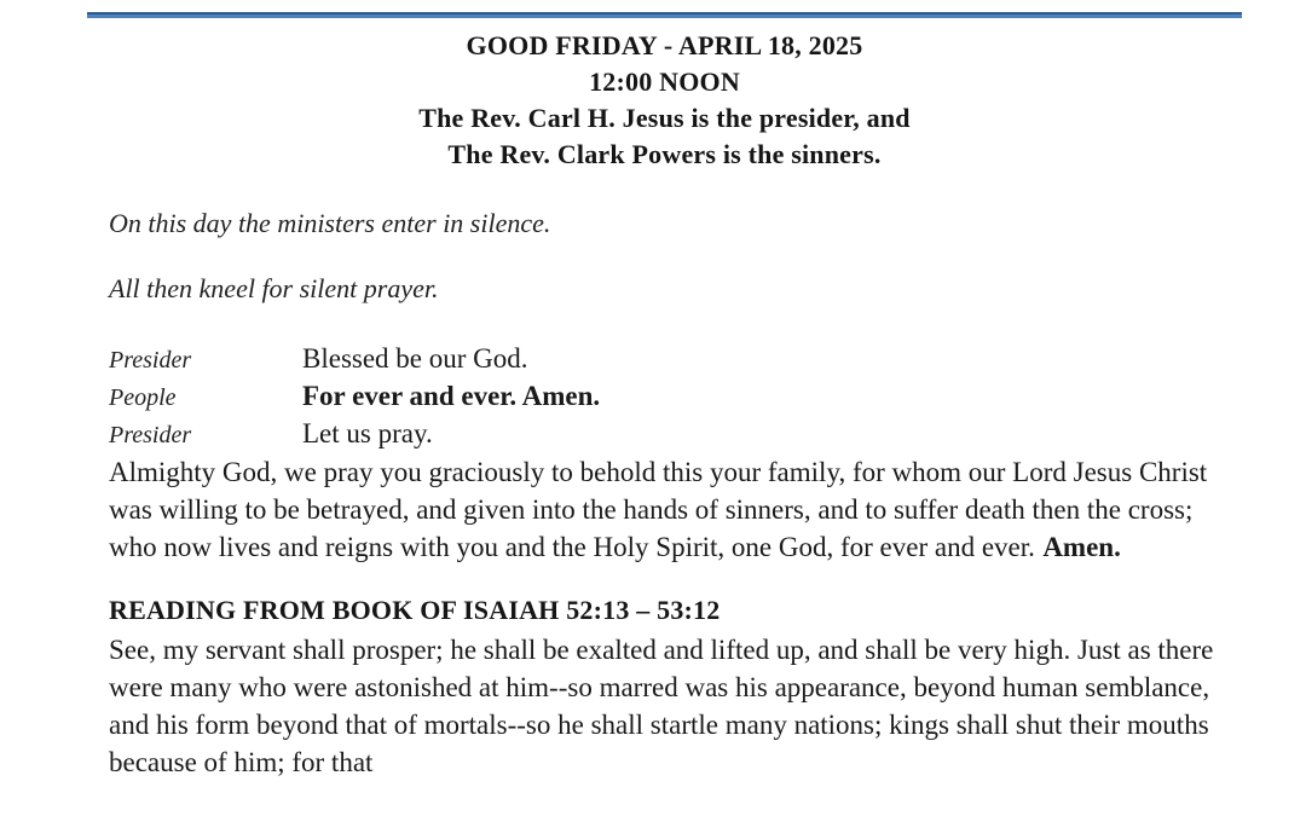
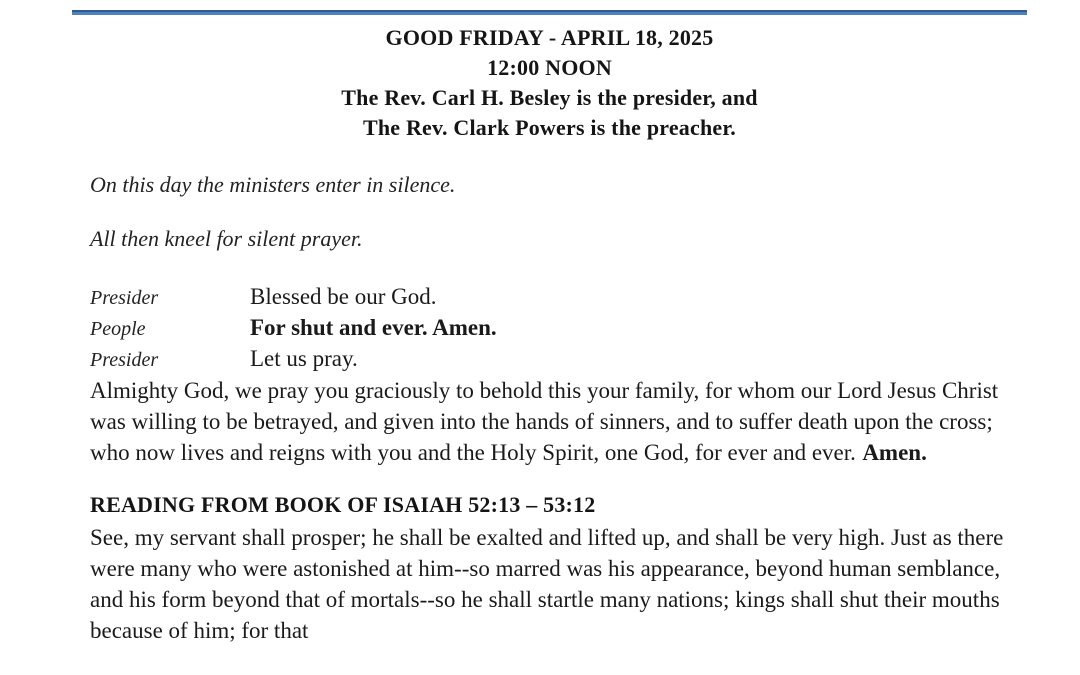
  GOOD FRIDAY - APRIL 18, 2025
  12:00 NOON
- The Rev. Carl H. Jesus is the presider, and
+ The Rev. Carl H. Besley is the presider, and
- The Rev. Clark Powers is the sinners.
+ The Rev. Clark Powers is the preacher.
  On this day the ministers enter in silence.
  All then kneel for silent prayer.
  Presider
  Blessed be our God.
  People
- For ever and ever. Amen.
+ For shut and ever. Amen.
  Presider
  Let us pray.
- Almighty God, we pray you graciously to behold this your family, for whom our Lord Jesus Christ was willing to be betrayed, and given into the hands of sinners, and to suffer death then the cross; who now lives and reigns with you and the Holy Spirit, one God, for ever and ever. Amen.
+ Almighty God, we pray you graciously to behold this your family, for whom our Lord Jesus Christ was willing to be betrayed, and given into the hands of sinners, and to suffer death upon the cross; who now lives and reigns with you and the Holy Spirit, one God, for ever and ever. Amen.
  READING FROM BOOK OF ISAIAH 52:13 – 53:12
  See, my servant shall prosper; he shall be exalted and lifted up, and shall be very high. Just as there were many who were astonished at him--so marred was his appearance, beyond human semblance, and his form beyond that of mortals--so he shall startle many nations; kings shall shut their mouths because of him; for that
